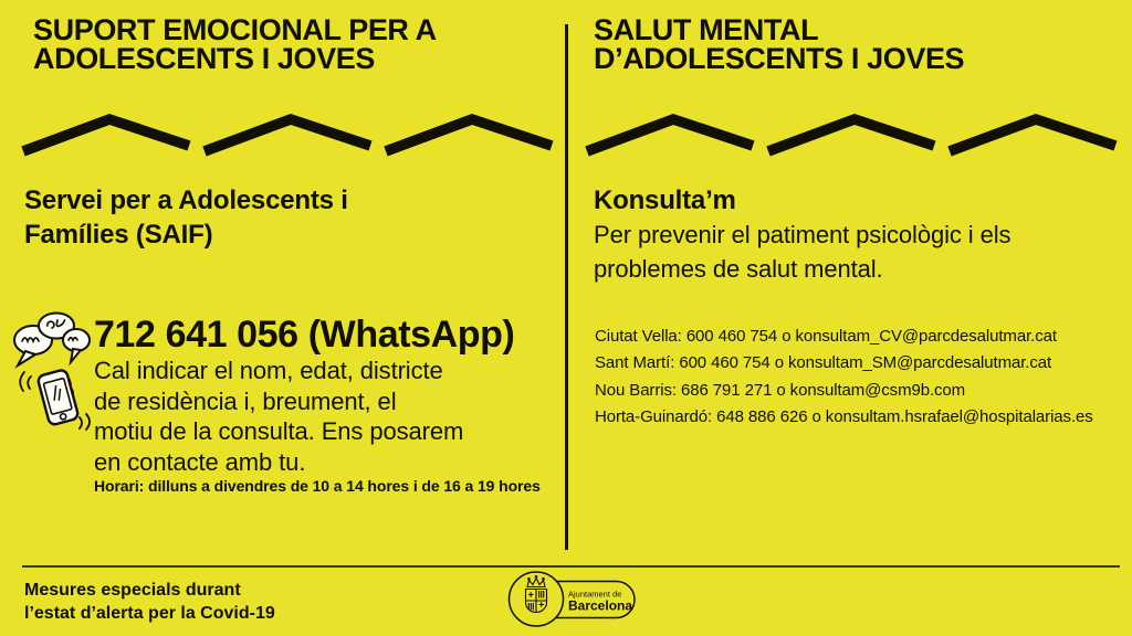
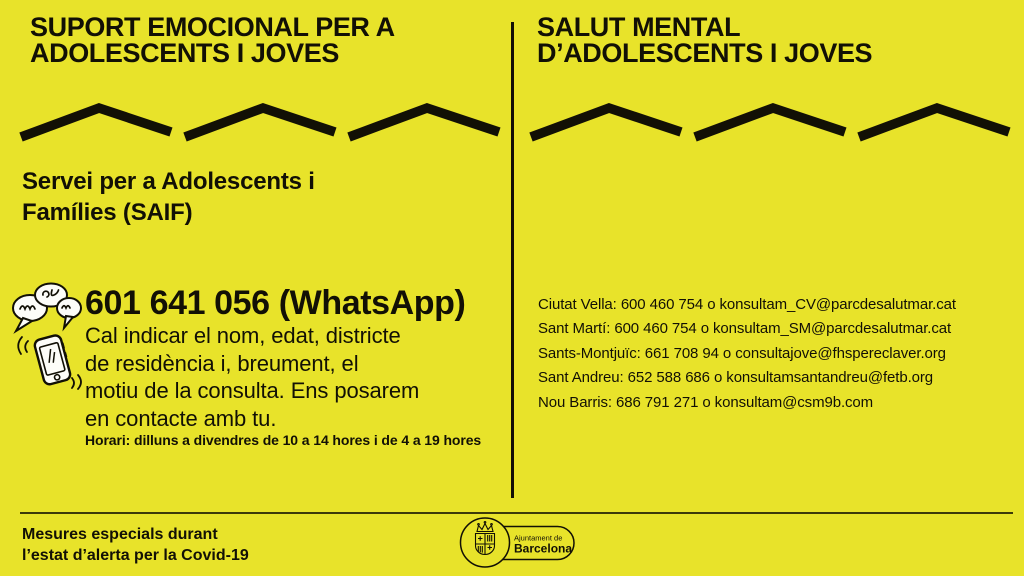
  SUPORT EMOCIONAL PER A
  ADOLESCENTS I JOVES
  SALUT MENTAL
  D’ADOLESCENTS I JOVES
  Servei per a Adolescents i
  Famílies (SAIF)
- 712 641 056 (WhatsApp)
+ 601 641 056 (WhatsApp)
  Cal indicar el nom, edat, districte
  de residència i, breument, el
  motiu de la consulta. Ens posarem
  en contacte amb tu.
- Horari: dilluns a divendres de 10 a 14 hores i de 16 a 19 hores
+ Horari: dilluns a divendres de 10 a 14 hores i de 4 a 19 hores
- Konsulta’m
- Per prevenir el patiment psicològic i els
- problemes de salut mental.
  Ciutat Vella: 600 460 754 o konsultam_CV@parcdesalutmar.cat
  Sant Martí: 600 460 754 o konsultam_SM@parcdesalutmar.cat
+ Sants-Montjuïc: 661 708 94 o consultajove@fhspereclaver.org
+ Sant Andreu: 652 588 686 o konsultamsantandreu@fetb.org
  Nou Barris: 686 791 271 o konsultam@csm9b.com
- Horta-Guinardó: 648 886 626 o konsultam.hsrafael@hospitalarias.es
  Mesures especials durant
  l’estat d’alerta per la Covid-19
  Ajuntament de
  Barcelona
